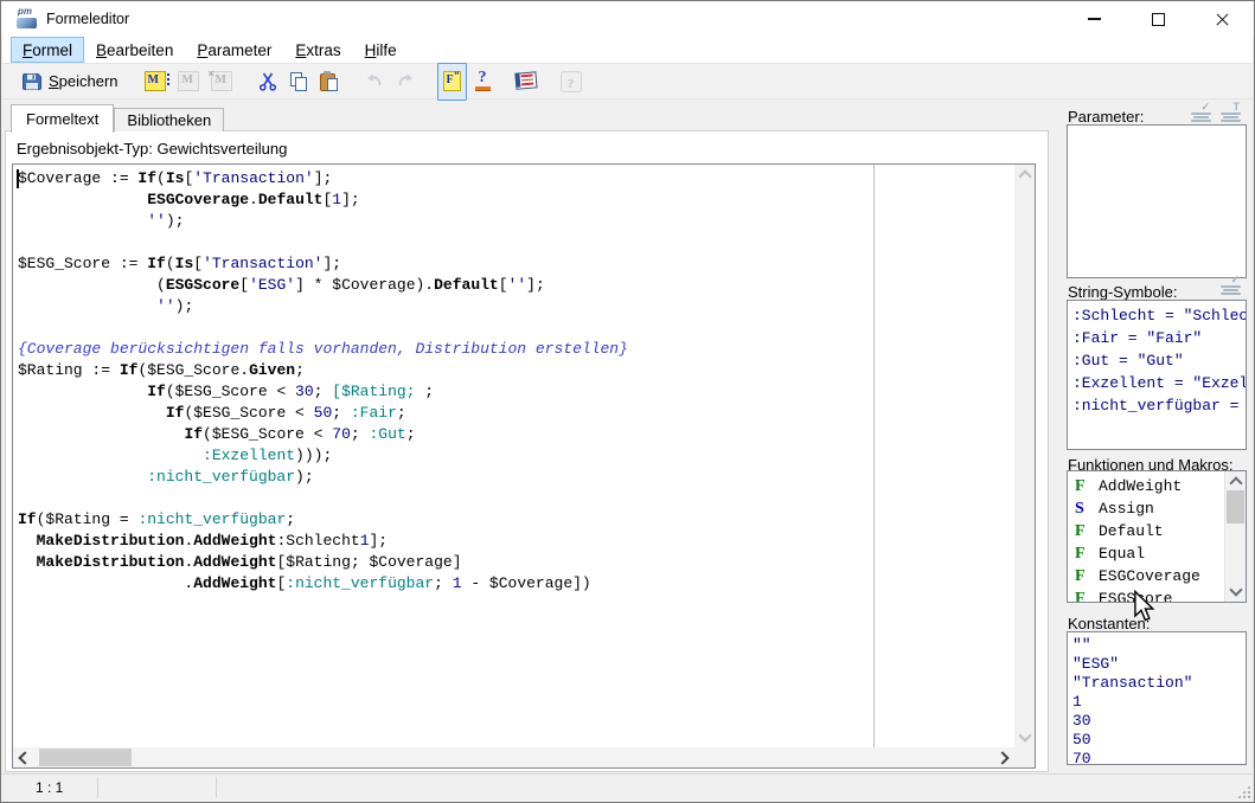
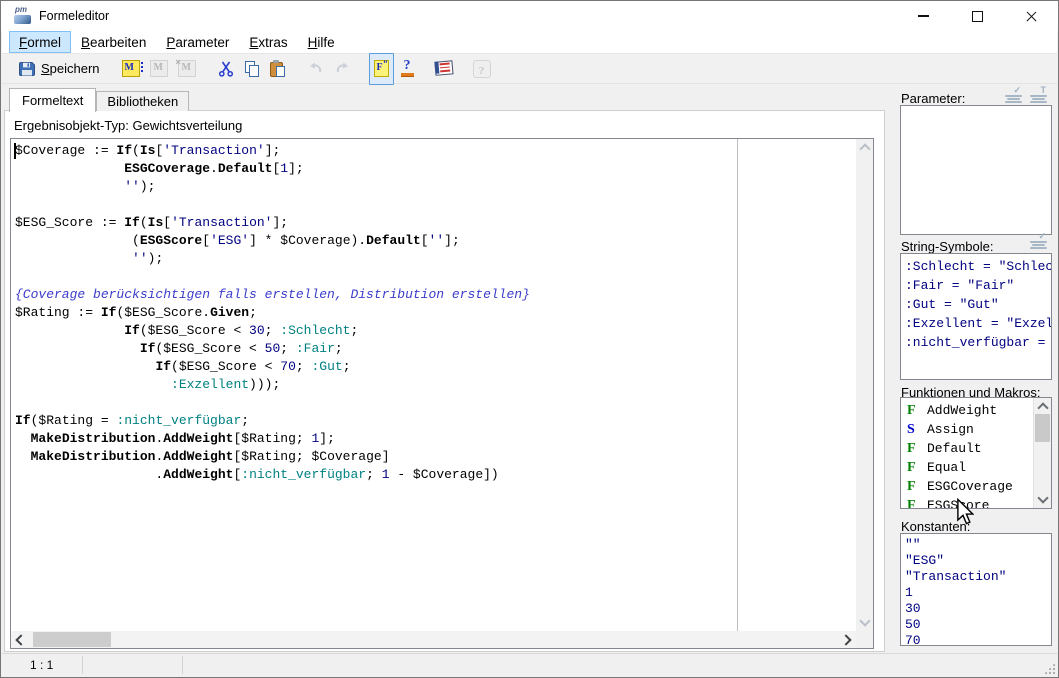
  pm
  Formeleditor
  Formel
  Bearbeiten
  Parameter
  Extras
  Hilfe
  Speichern
  M
  M
  ×
  M
  F
  "
  ?
  ?
  Formeltext
  Bibliotheken
  Ergebnisobjekt-Typ: Gewichtsverteilung
  $Coverage := If(Is['Transaction'];
  ESGCoverage.Default[1];
  '');
  $ESG_Score := If(Is['Transaction'];
  (ESGScore['ESG'] * $Coverage).Default[''];
  '');
- {Coverage berücksichtigen falls vorhanden, Distribution erstellen}
+ {Coverage berücksichtigen falls erstellen, Distribution erstellen}
  $Rating := If($ESG_Score.Given;
- If($ESG_Score < 30; [$Rating; ;
+ If($ESG_Score < 30; :Schlecht;
  If($ESG_Score < 50; :Fair;
  If($ESG_Score < 70; :Gut;
  :Exzellent)));
- :nicht_verfügbar);
  If($Rating = :nicht_verfügbar;
- MakeDistribution.AddWeight:Schlecht1];
+ MakeDistribution.AddWeight[$Rating; 1];
  MakeDistribution.AddWeight[$Rating; $Coverage]
  .AddWeight[:nicht_verfügbar; 1 - $Coverage])
  Parameter:
  ✓
  T
  String-Symbole:
  ✓
  :Schlecht = "Schlec
  :Fair = "Fair"
  :Gut = "Gut"
  :Exzellent = "Exzel
  Funktionen und Makros:
  F
  AddWeight
  S
  Assign
  F
  Default
  F
  Equal
  F
  ESGCoverage
  F
  ESGSore
  Konstanten:
  ""
  "ESG"
  "Transaction"
  1
  30
  50
  70
  1 : 1
